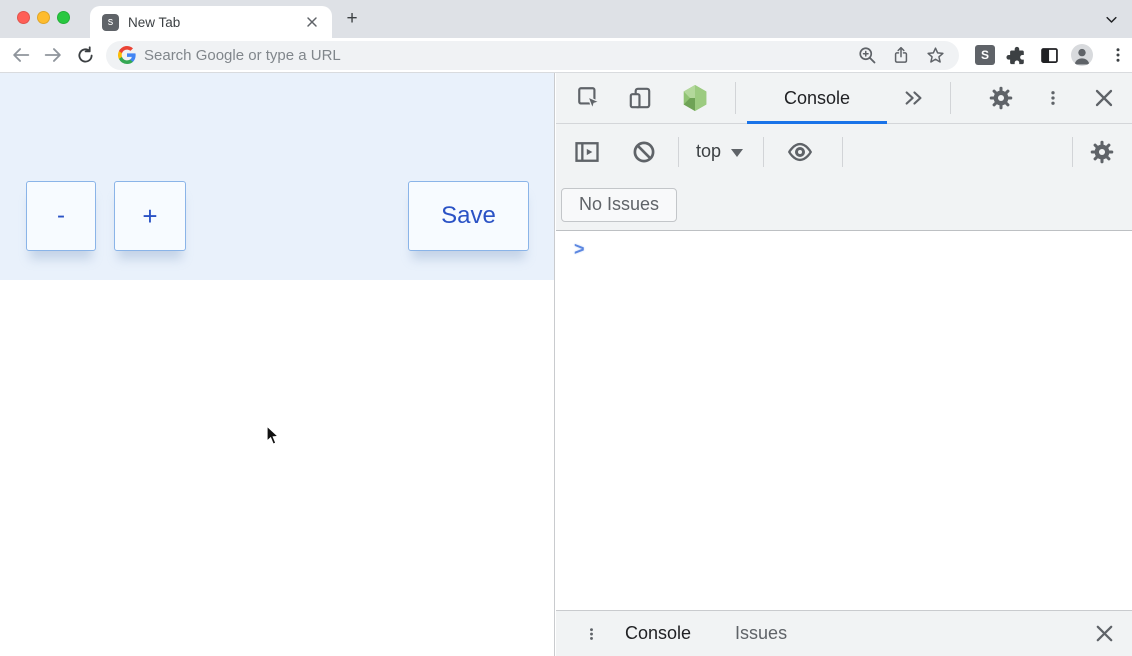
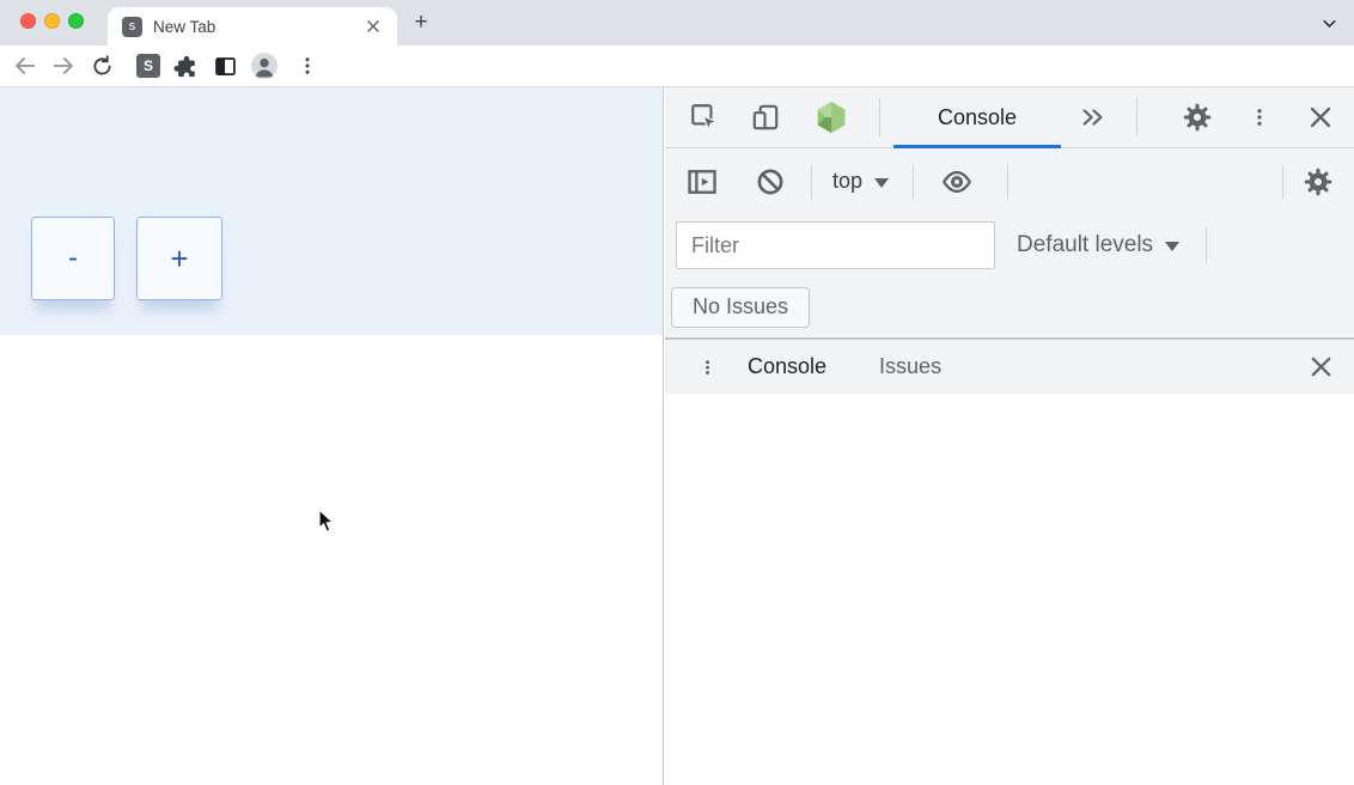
  s
  New Tab
  +
- Search Google or type a URL
  S
  -
  +
- Save
  Console
  top
+ Filter
+ Default levels
  No Issues
- >
  Console
  Issues
